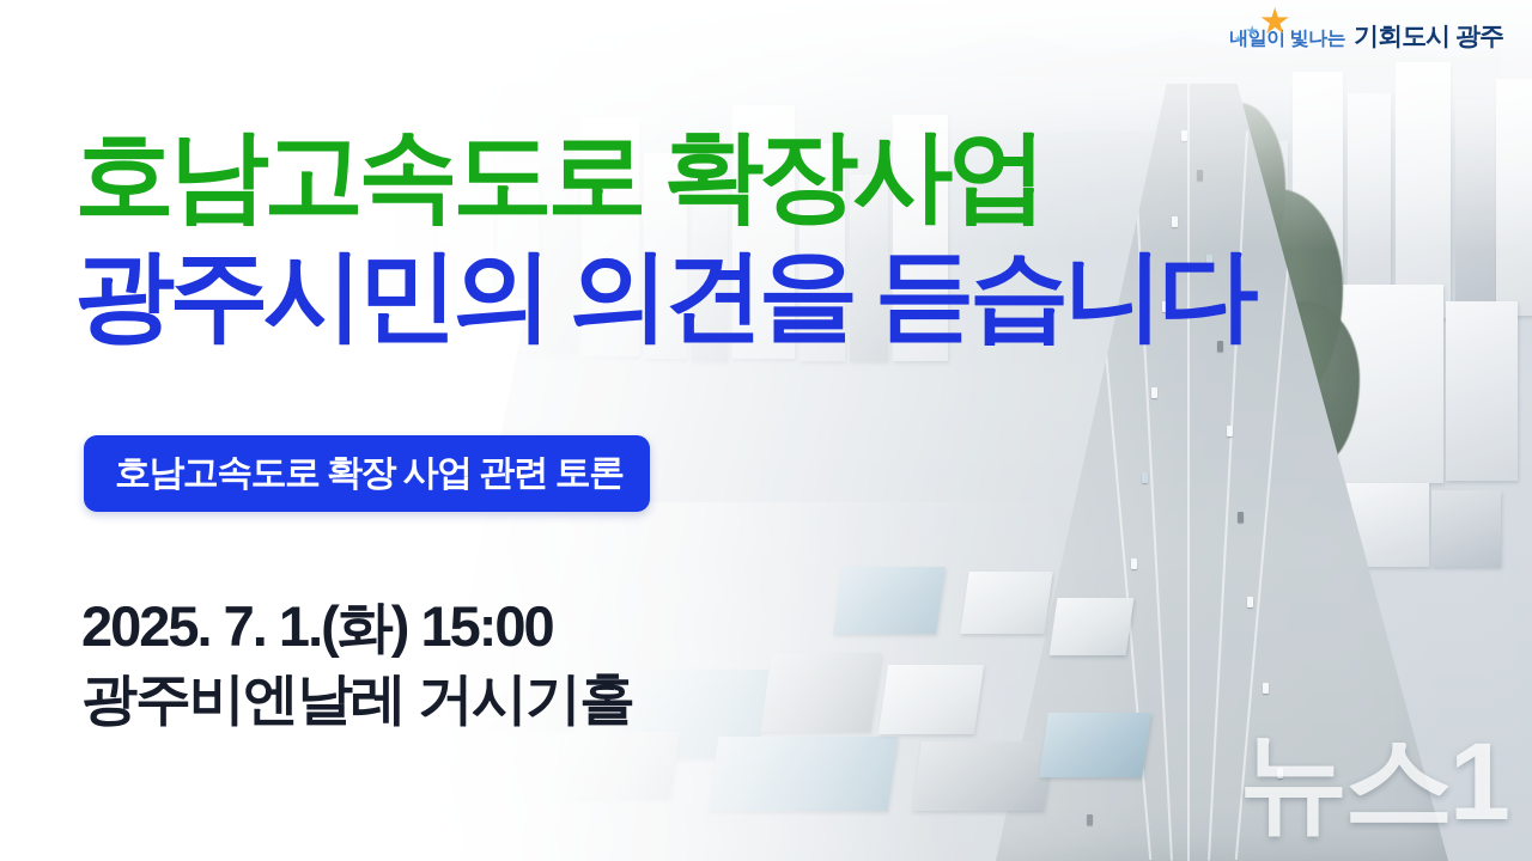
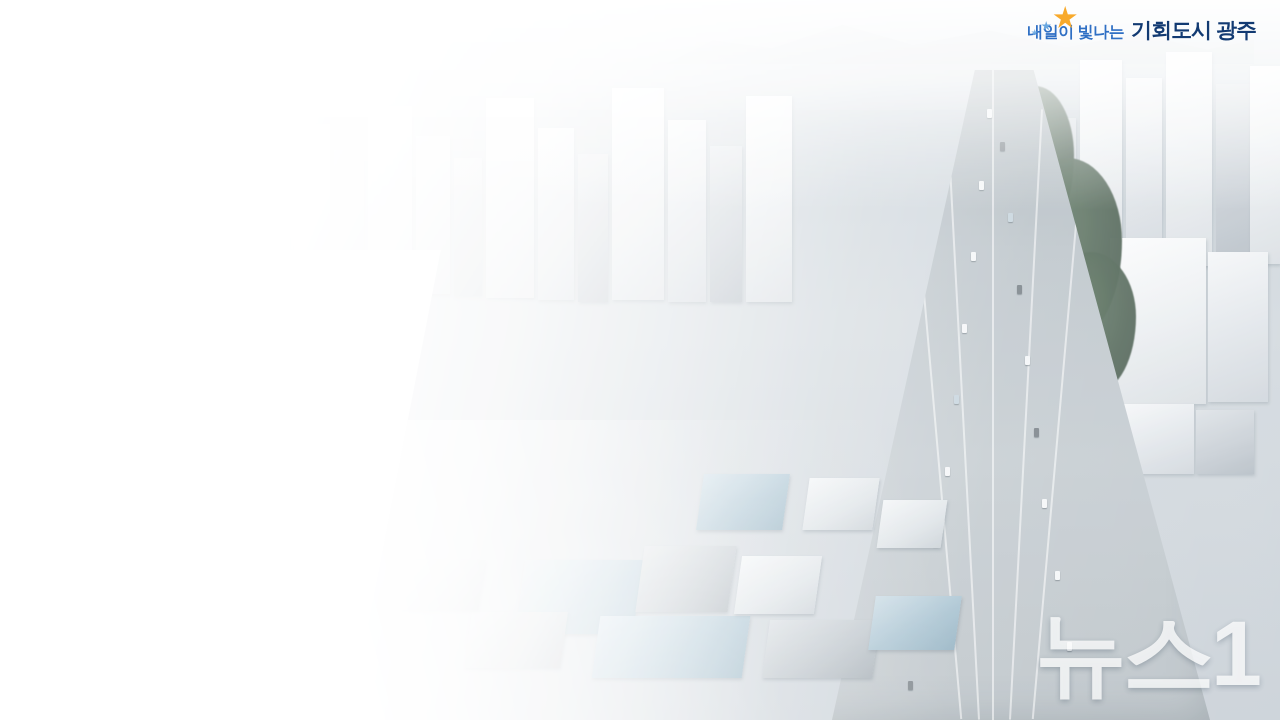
  일이 빛나는
  기회도시 광주
- 호남고속도로 확장사업
- 광주시민의 의견을 듣습니다
- 호남고속도로 확장 사업 관련 토론
- 2025. 7. 1.(화) 15:00
- 광주비엔날레 거시기홀
  뉴스1
